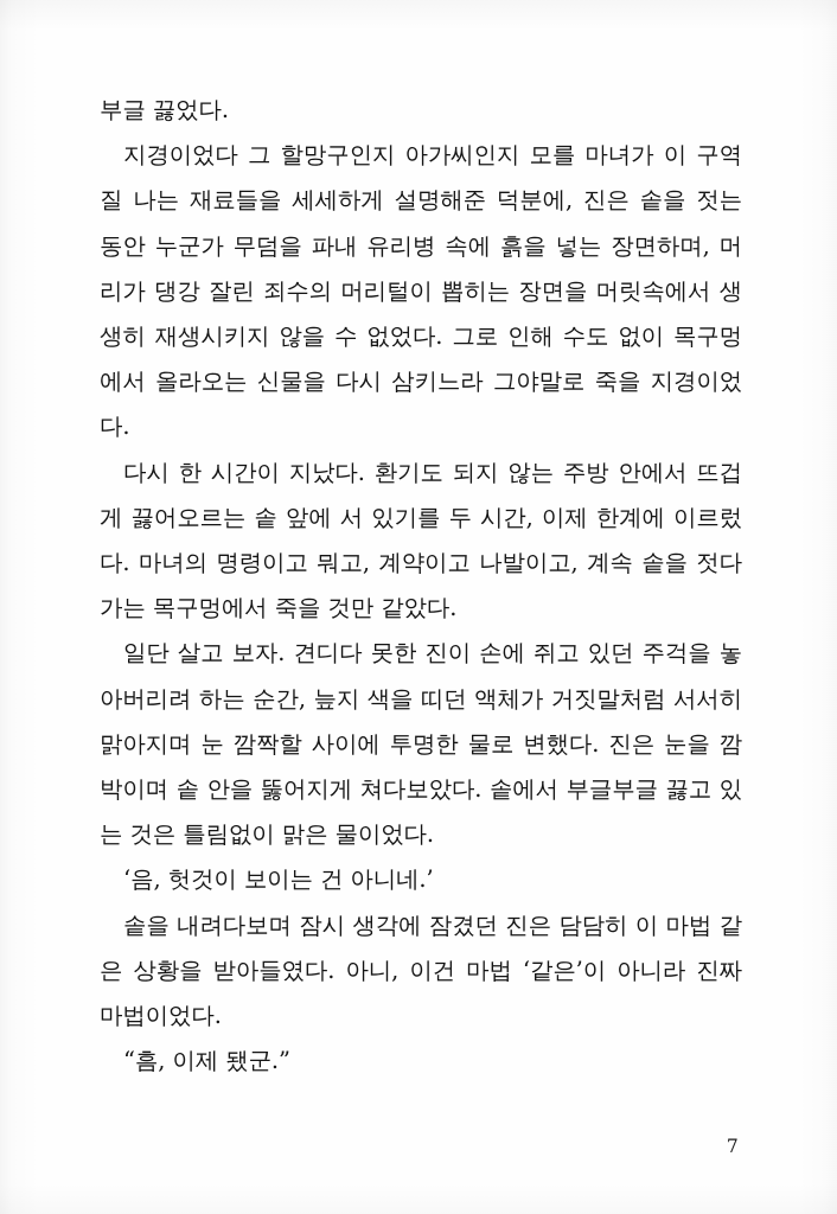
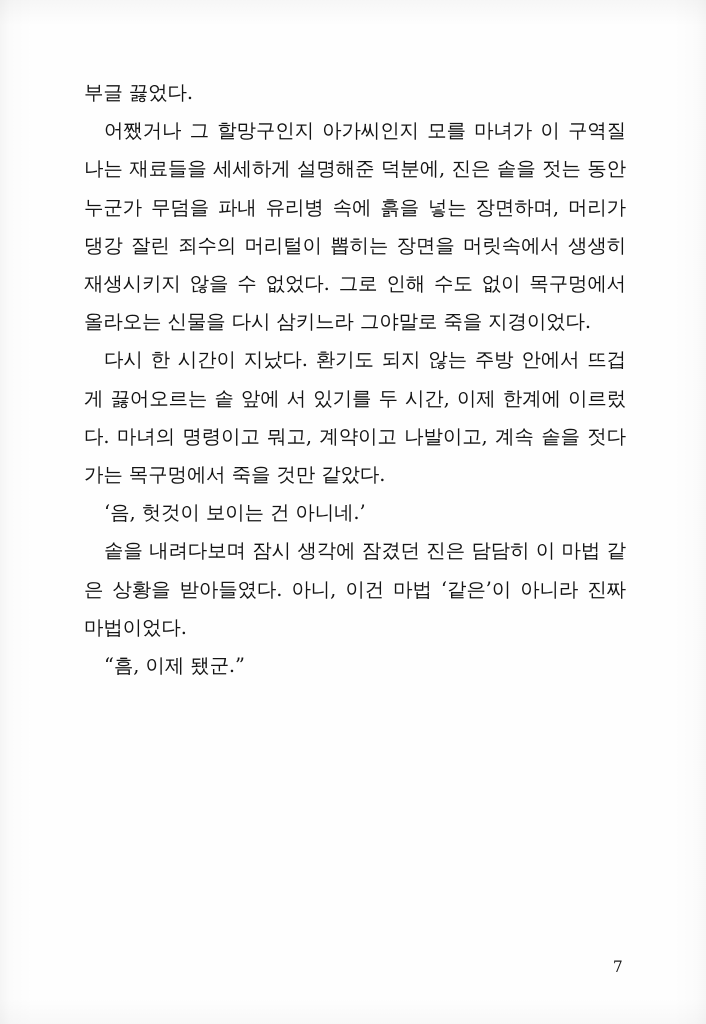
  부글 끓었다.
- 지경이었다 그 할망구인지 아가씨인지 모를 마녀가 이 구역질 나는 재료들을 세세하게 설명해준 덕분에, 진은 솥을 젓는 동안 누군가 무덤을 파내 유리병 속에 흙을 넣는 장면하며, 머리가 댕강 잘린 죄수의 머리털이 뽑히는 장면을 머릿속에서 생생히 재생시키지 않을 수 없었다. 그로 인해 수도 없이 목구멍에서 올라오는 신물을 다시 삼키느라 그야말로 죽을 지경이었다.
+ 어쨌거나 그 할망구인지 아가씨인지 모를 마녀가 이 구역질 나는 재료들을 세세하게 설명해준 덕분에, 진은 솥을 젓는 동안 누군가 무덤을 파내 유리병 속에 흙을 넣는 장면하며, 머리가 댕강 잘린 죄수의 머리털이 뽑히는 장면을 머릿속에서 생생히 재생시키지 않을 수 없었다. 그로 인해 수도 없이 목구멍에서 올라오는 신물을 다시 삼키느라 그야말로 죽을 지경이었다.
  다시 한 시간이 지났다. 환기도 되지 않는 주방 안에서 뜨겁게 끓어오르는 솥 앞에 서 있기를 두 시간, 이제 한계에 이르렀다. 마녀의 명령이고 뭐고, 계약이고 나발이고, 계속 솥을 젓다가는 목구멍에서 죽을 것만 같았다.
- 일단 살고 보자. 견디다 못한 진이 손에 쥐고 있던 주걱을 놓아버리려 하는 순간, 늪지 색을 띠던 액체가 거짓말처럼 서서히 맑아지며 눈 깜짝할 사이에 투명한 물로 변했다. 진은 눈을 깜박이며 솥 안을 뚫어지게 쳐다보았다. 솥에서 부글부글 끓고 있는 것은 틀림없이 맑은 물이었다.
  ‘음, 헛것이 보이는 건 아니네.’
  솥을 내려다보며 잠시 생각에 잠겼던 진은 담담히 이 마법 같은 상황을 받아들였다. 아니, 이건 마법 ‘같은’이 아니라 진짜 마법이었다.
  “흠, 이제 됐군.”
  7
